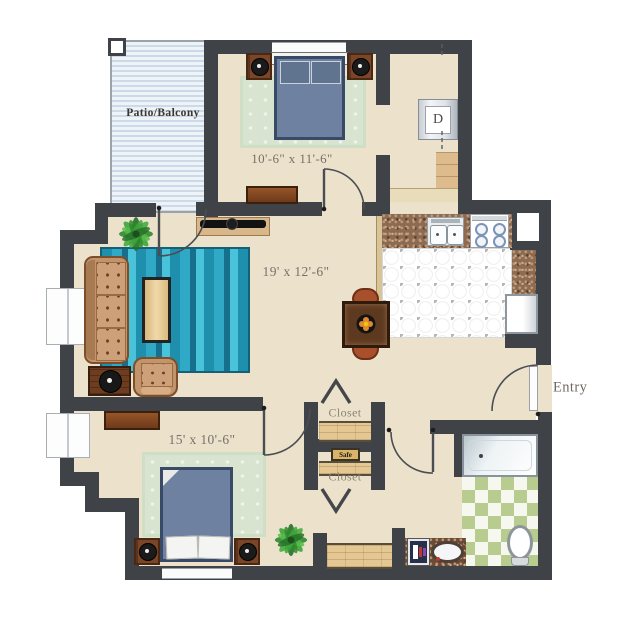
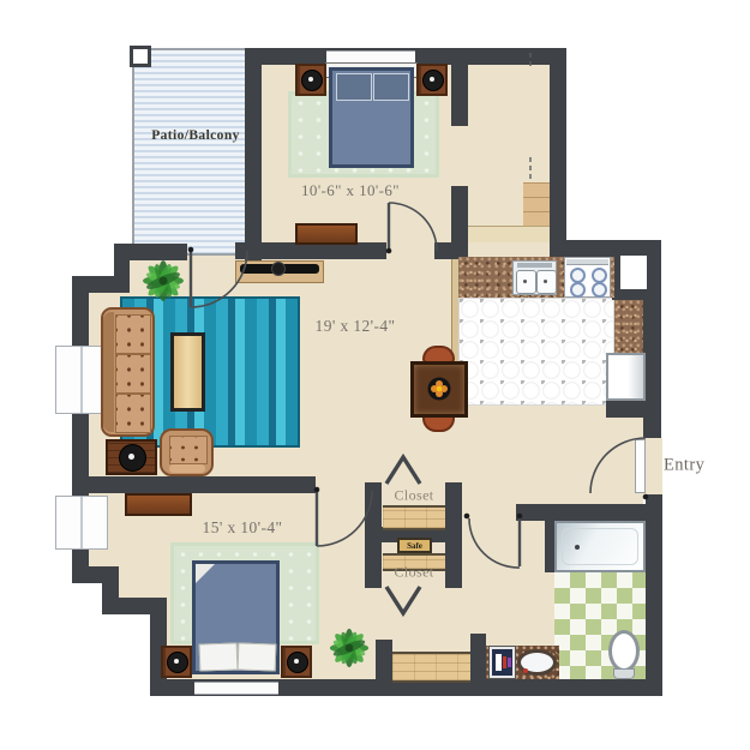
  Patio/Balcony
- 10'-6" x 11'-6"
+ 10'-6" x 10'-6"
- D
- 19' x 12'-6"
+ 19' x 12'-4"
- 15' x 10'-6"
+ 15' x 10'-4"
  Closet
  Safe
  Closet
  Entry
